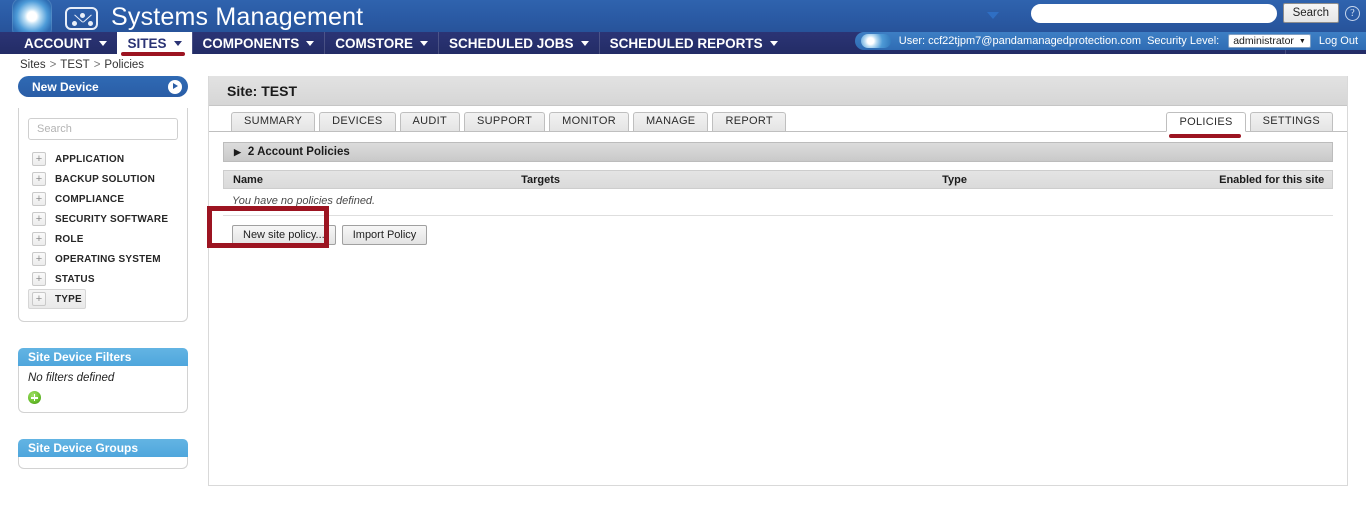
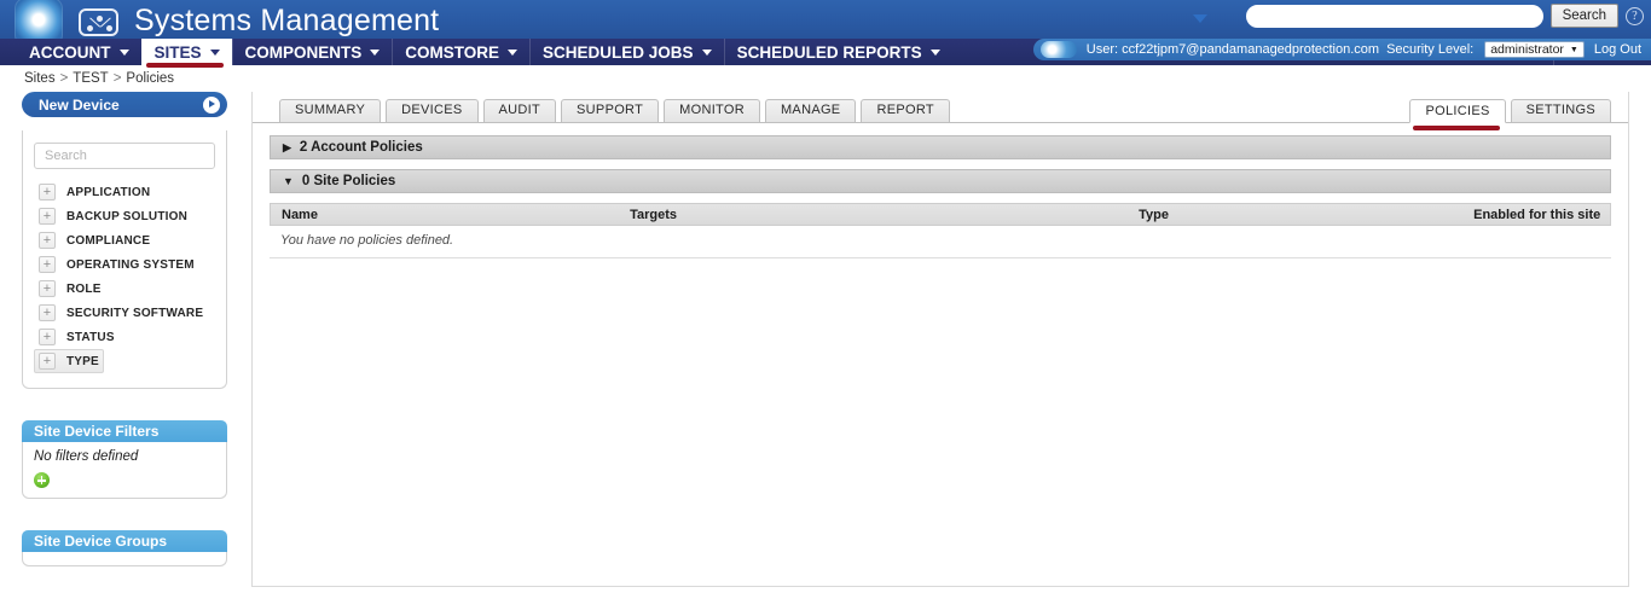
  Systems Management
  Search
  ?
  User: ccf22tjpm7@pandamanagedprotection.com
  Security Level:
  administrator
  Log Out
  ACCOUNT
  SITES
  COMPONENTS
  COMSTORE
  SCHEDULED JOBS
  SCHEDULED REPORTS
  Sites
  >
  TEST
  >
  Policies
  New Device
  Search
  +
  APPLICATION
  +
  BACKUP SOLUTION
  +
  COMPLIANCE
  +
- SECURITY SOFTWARE
+ OPERATING SYSTEM
  +
  ROLE
  +
- OPERATING SYSTEM
+ SECURITY SOFTWARE
  +
  STATUS
  +
  TYPE
  Site Device Filters
  No filters defined
  Site Device Groups
- Site: TEST
  SUMMARY
  DEVICES
  AUDIT
  SUPPORT
  MONITOR
  MANAGE
  REPORT
  POLICIES
  SETTINGS
  ▶
  2 Account Policies
+ ▼
+ 0 Site Policies
  Name
  Targets
  Type
  Enabled for this site
  You have no policies defined.
- New site policy...
- Import Policy
